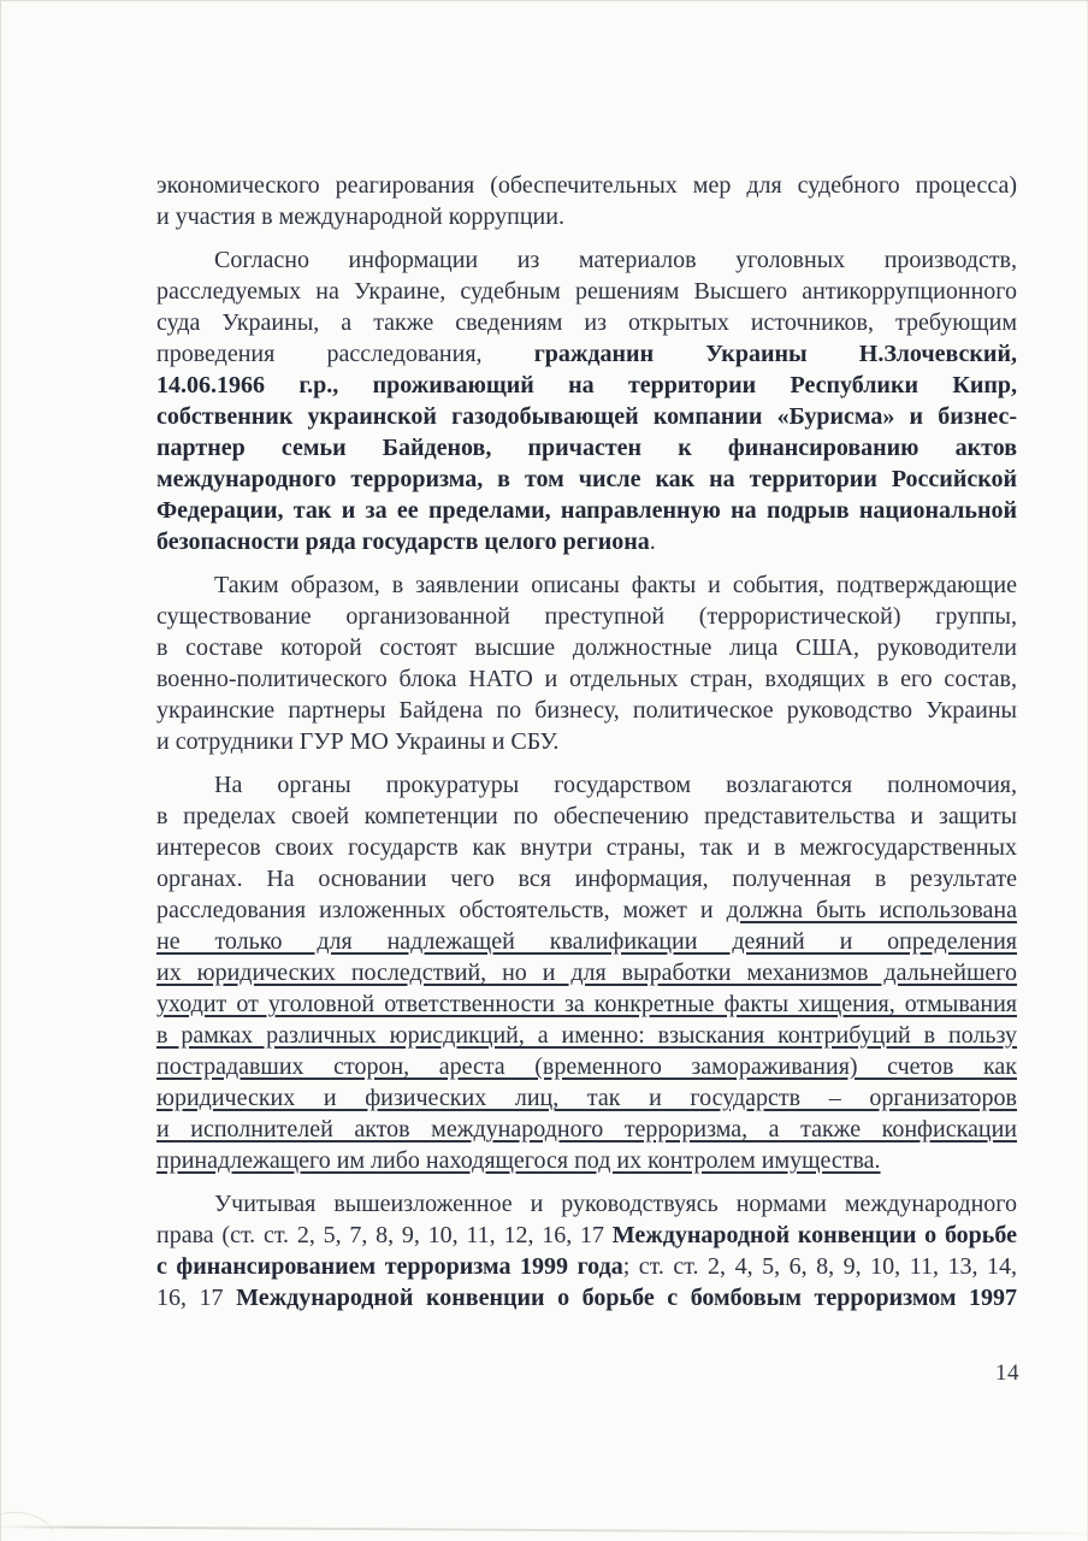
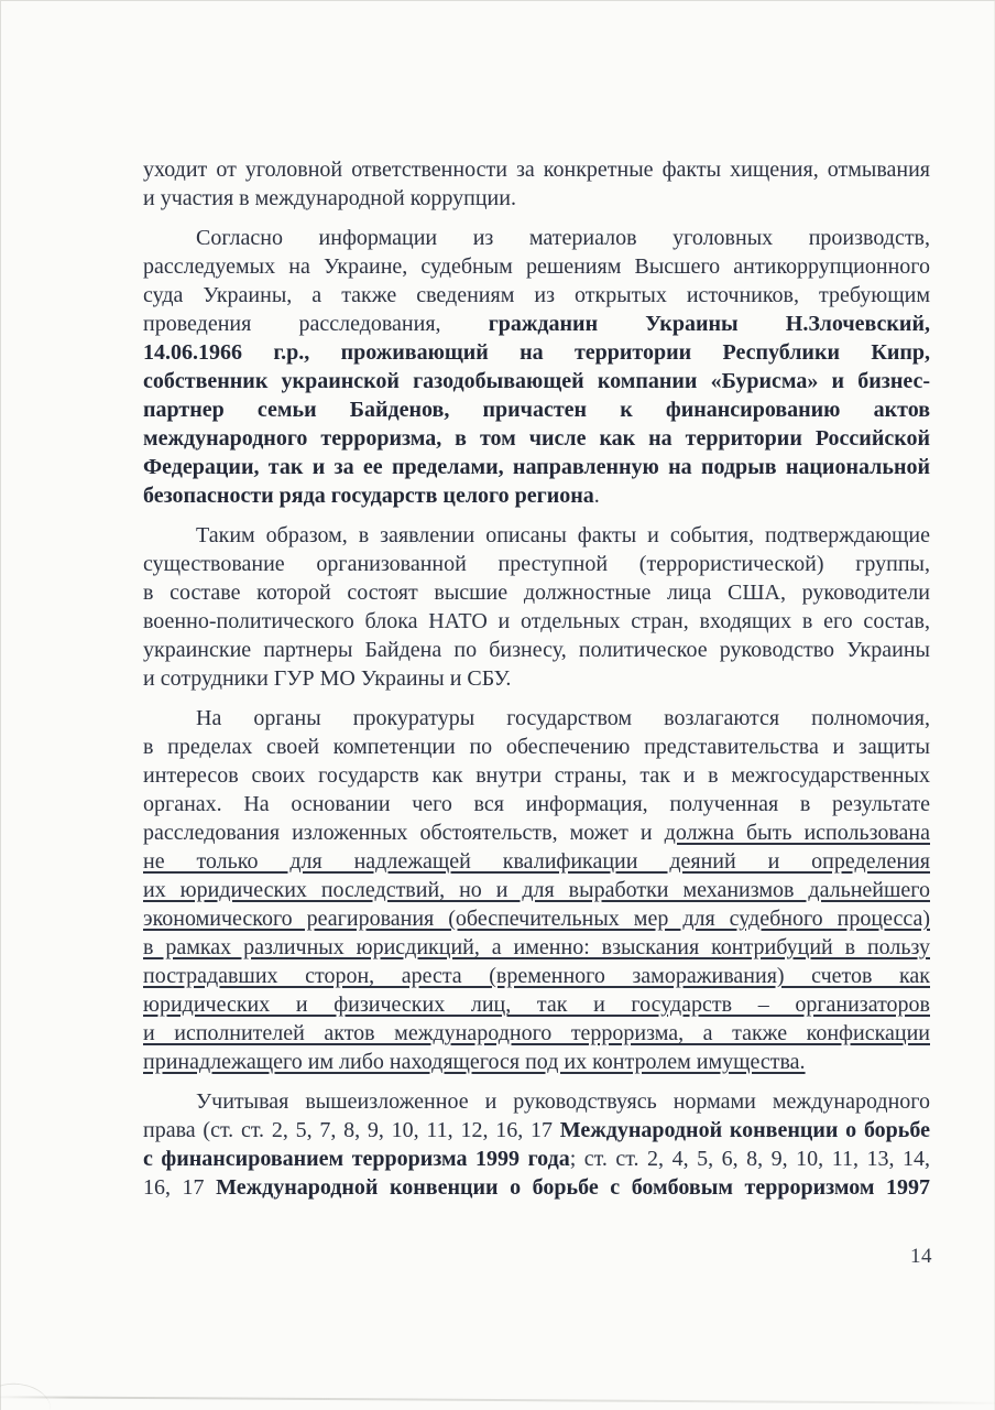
- экономического реагирования (обеспечительных мер для судебного процесса)
+ уходит от уголовной ответственности за конкретные факты хищения, отмывания
  и участия в международной коррупции.
  Согласно информации из материалов уголовных производств,
  расследуемых на Украине, судебным решениям Высшего антикоррупционного
  суда Украины, а также сведениям из открытых источников, требующим
  проведения расследования, гражданин Украины Н.Злочевский,
  14.06.1966 г.р., проживающий на территории Республики Кипр,
  собственник украинской газодобывающей компании «Бурисма» и бизнес-
  партнер семьи Байденов, причастен к финансированию актов
  международного терроризма, в том числе как на территории Российской
  Федерации, так и за ее пределами, направленную на подрыв национальной
  безопасности ряда государств целого региона.
  Таким образом, в заявлении описаны факты и события, подтверждающие
  существование организованной преступной (террористической) группы,
  в составе которой состоят высшие должностные лица США, руководители
  военно-политического блока НАТО и отдельных стран, входящих в его состав,
  украинские партнеры Байдена по бизнесу, политическое руководство Украины
  и сотрудники ГУР МО Украины и СБУ.
  На органы прокуратуры государством возлагаются полномочия,
  в пределах своей компетенции по обеспечению представительства и защиты
  интересов своих государств как внутри страны, так и в межгосударственных
  органах. На основании чего вся информация, полученная в результате
  расследования изложенных обстоятельств, может и должна быть использована
  не только для надлежащей квалификации деяний и определения
  их юридических последствий, но и для выработки механизмов дальнейшего
- уходит от уголовной ответственности за конкретные факты хищения, отмывания
+ экономического реагирования (обеспечительных мер для судебного процесса)
  в рамках различных юрисдикций, а именно: взыскания контрибуций в пользу
  пострадавших сторон, ареста (временного замораживания) счетов как
  юридических и физических лиц, так и государств – организаторов
  и исполнителей актов международного терроризма, а также конфискации
  принадлежащего им либо находящегося под их контролем имущества.
  Учитывая вышеизложенное и руководствуясь нормами международного
  права (ст. ст. 2, 5, 7, 8, 9, 10, 11, 12, 16, 17 Международной конвенции о борьбе
  с финансированием терроризма 1999 года; ст. ст. 2, 4, 5, 6, 8, 9, 10, 11, 13, 14,
  16, 17 Международной конвенции о борьбе с бомбовым терроризмом 1997
  14
